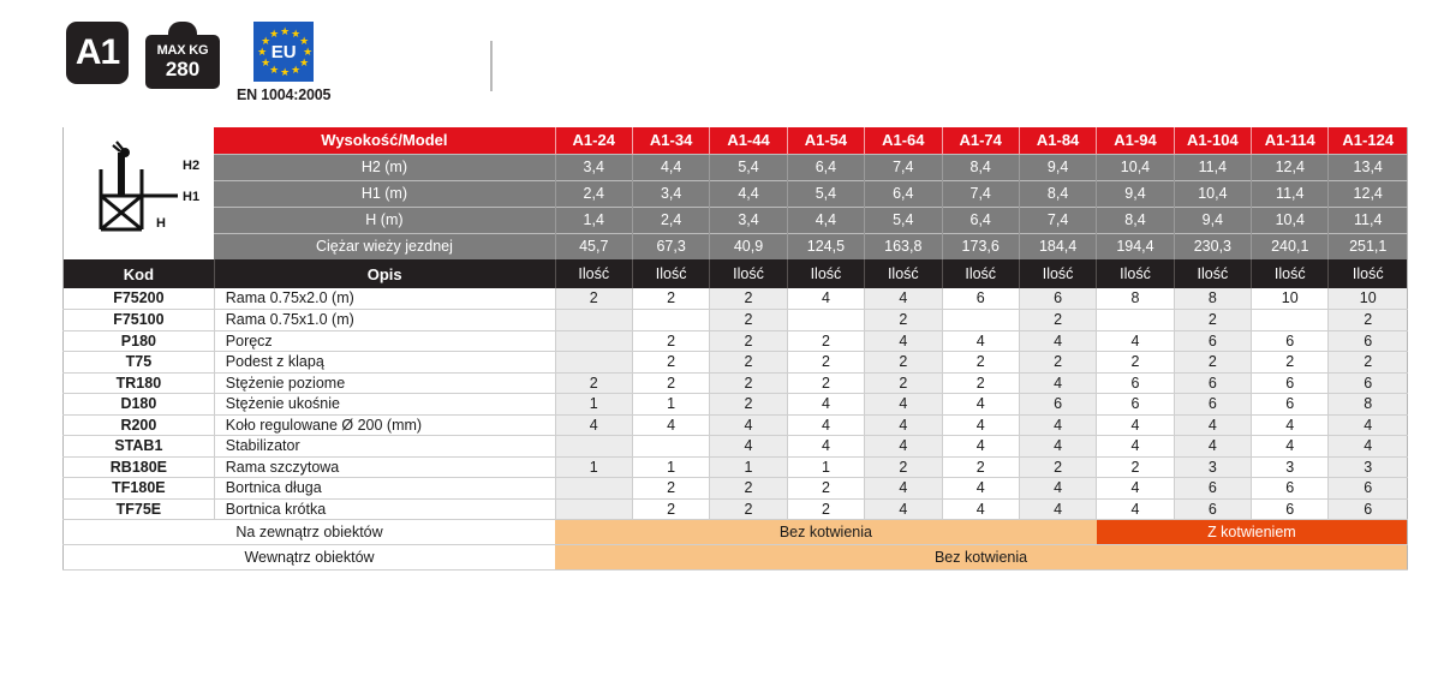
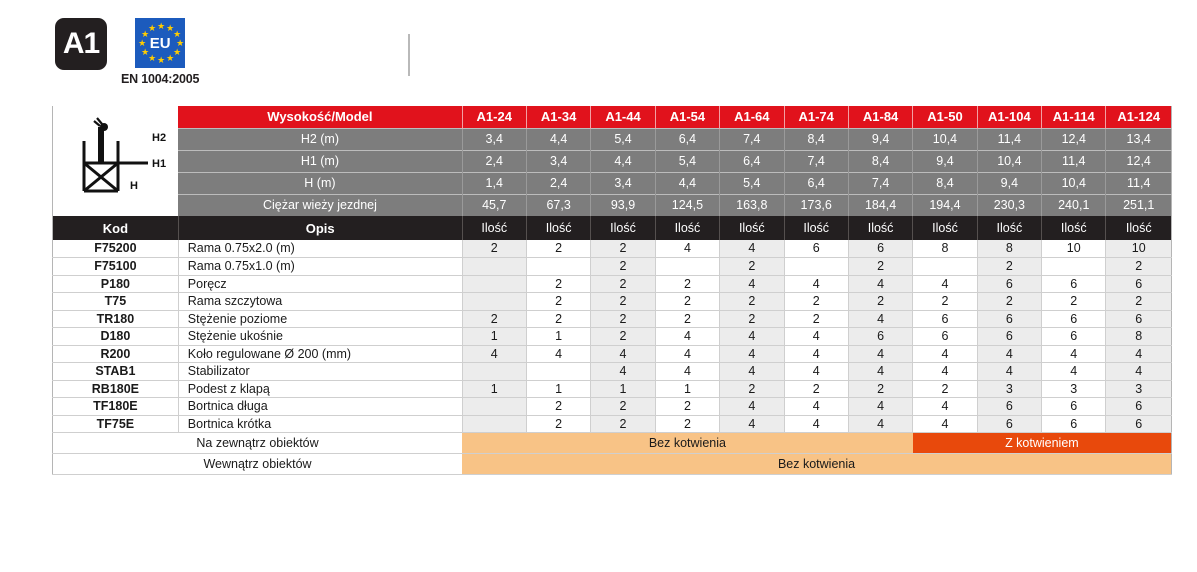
  A1
- MAX KG
- 280
  ★
  ★
  ★
  ★
  ★
  ★
  ★
  ★
  ★
  ★
  ★
  ★
  EU
  EN 1004:2005
- H2 H1 H	Wysokość/Model	A1-24	A1-34	A1-44	A1-54	A1-64	A1-74	A1-84	A1-94	A1-104	A1-114	A1-124
+ H2 H1 H	Wysokość/Model	A1-24	A1-34	A1-44	A1-54	A1-64	A1-74	A1-84	A1-50	A1-104	A1-114	A1-124
  H2 (m)	3,4	4,4	5,4	6,4	7,4	8,4	9,4	10,4	11,4	12,4	13,4
  H1 (m)	2,4	3,4	4,4	5,4	6,4	7,4	8,4	9,4	10,4	11,4	12,4
  H (m)	1,4	2,4	3,4	4,4	5,4	6,4	7,4	8,4	9,4	10,4	11,4
- Ciężar wieży jezdnej	45,7	67,3	40,9	124,5	163,8	173,6	184,4	194,4	230,3	240,1	251,1
+ Ciężar wieży jezdnej	45,7	67,3	93,9	124,5	163,8	173,6	184,4	194,4	230,3	240,1	251,1
  Kod	Opis	Ilość	Ilość	Ilość	Ilość	Ilość	Ilość	Ilość	Ilość	Ilość	Ilość	Ilość
  F75200	Rama 0.75x2.0 (m)	2	2	2	4	4	6	6	8	8	10	10
  F75100	Rama 0.75x1.0 (m)			2		2		2		2		2
  P180	Poręcz		2	2	2	4	4	4	4	6	6	6
- T75	Podest z klapą		2	2	2	2	2	2	2	2	2	2
+ T75	Rama szczytowa		2	2	2	2	2	2	2	2	2	2
  TR180	Stężenie poziome	2	2	2	2	2	2	4	6	6	6	6
  D180	Stężenie ukośnie	1	1	2	4	4	4	6	6	6	6	8
  R200	Koło regulowane Ø 200 (mm)	4	4	4	4	4	4	4	4	4	4	4
  STAB1	Stabilizator			4	4	4	4	4	4	4	4	4
- RB180E	Rama szczytowa	1	1	1	1	2	2	2	2	3	3	3
+ RB180E	Podest z klapą	1	1	1	1	2	2	2	2	3	3	3
  TF180E	Bortnica długa		2	2	2	4	4	4	4	6	6	6
  TF75E	Bortnica krótka		2	2	2	4	4	4	4	6	6	6
  Na zewnątrz obiektów	Bez kotwienia	Z kotwieniem
  Wewnątrz obiektów	Bez kotwienia
